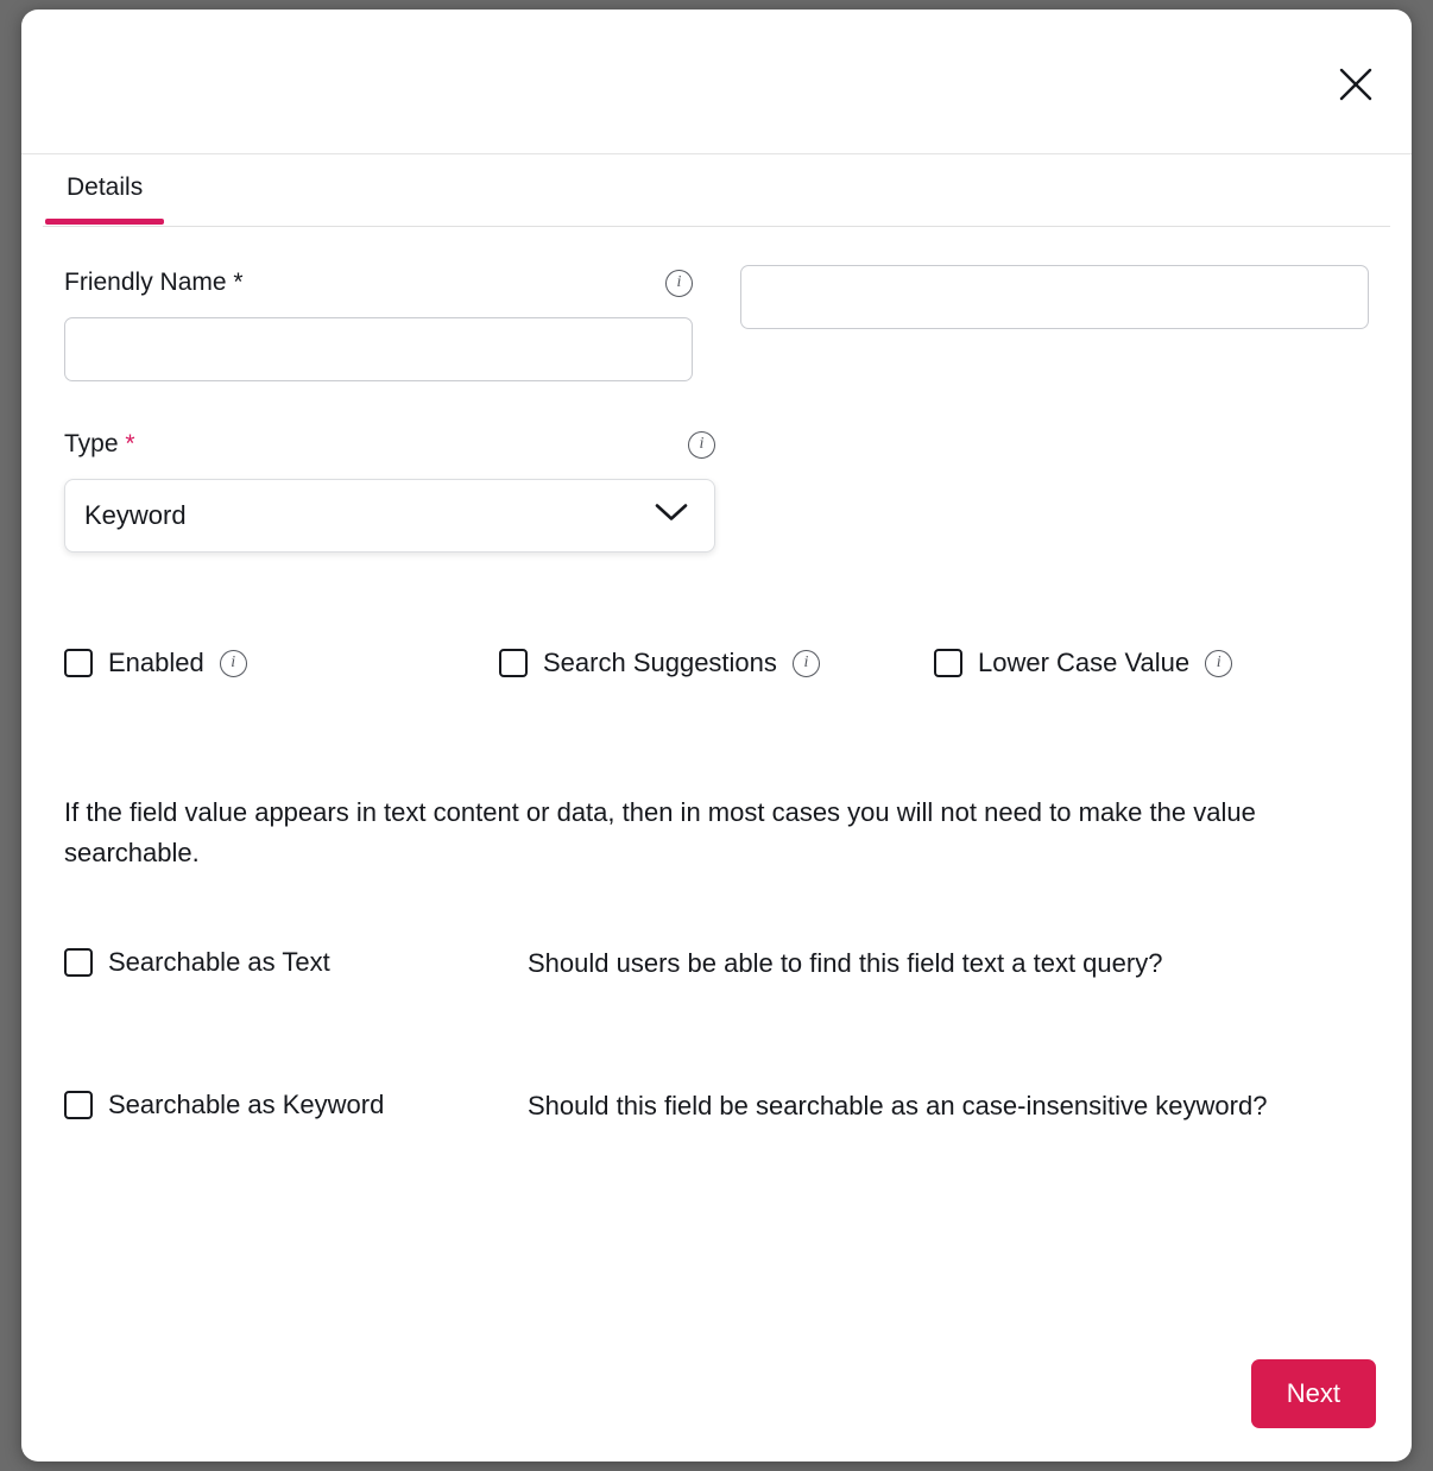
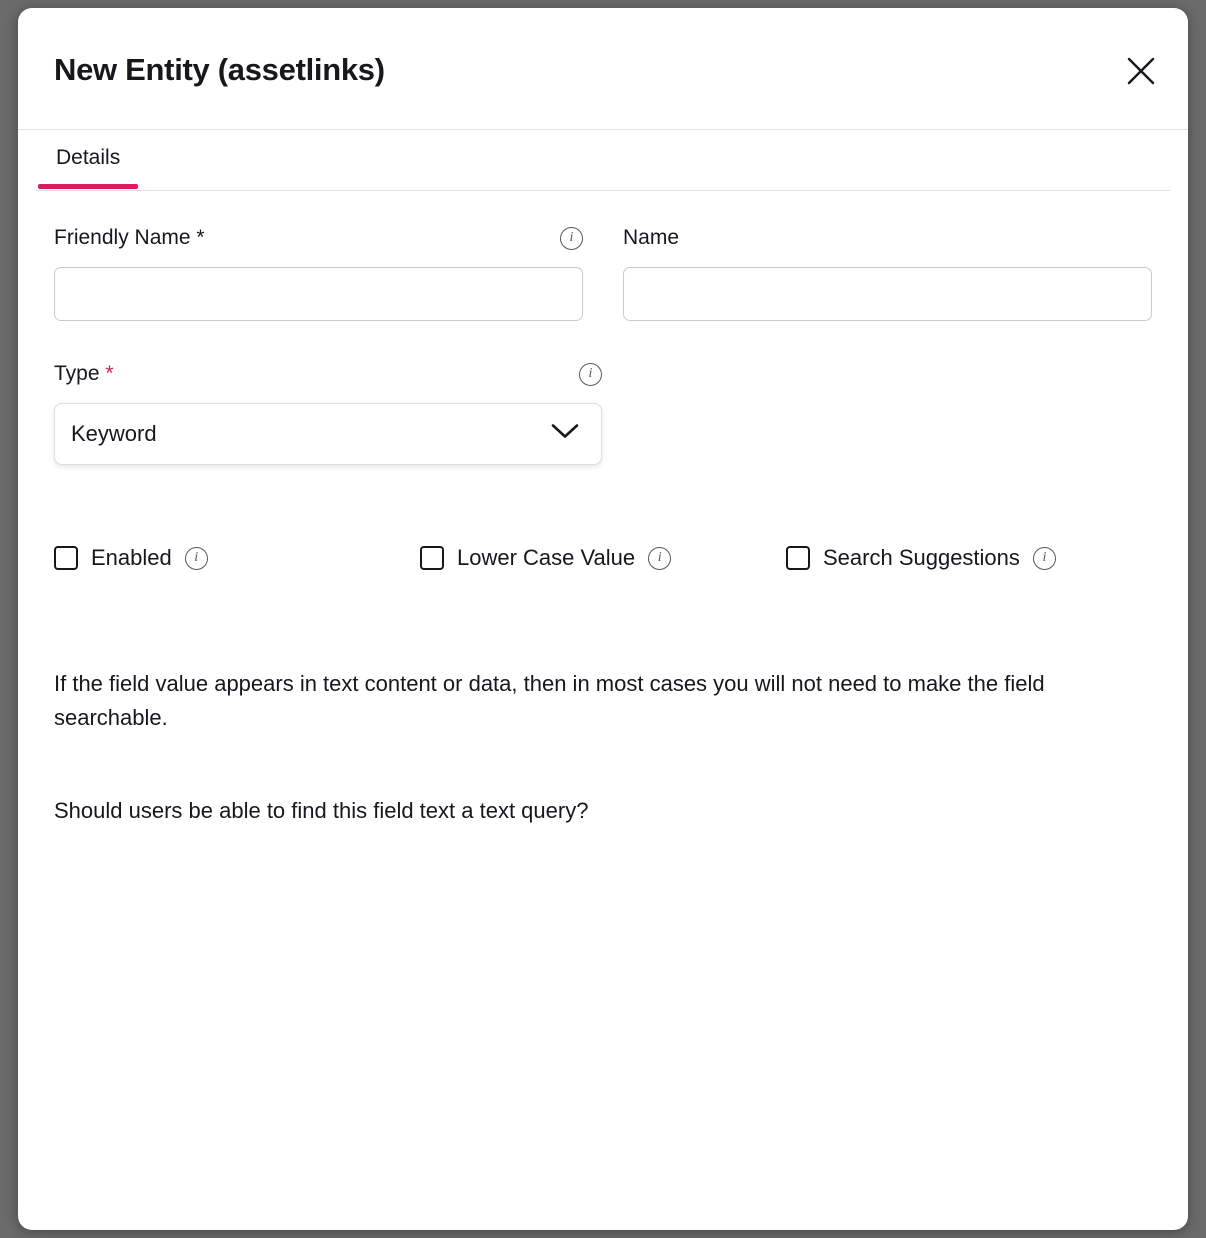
+ New Entity (assetlinks)
  Details
  Friendly Name *
  i
+ Name
  Type *
  i
  Keyword
  Enabled
  i
- Search Suggestions
+ Lower Case Value
  i
- Lower Case Value
+ Search Suggestions
  i
- If the field value appears in text content or data, then in most cases you will not need to make the value searchable.
+ If the field value appears in text content or data, then in most cases you will not need to make the field searchable.
- Searchable as Text
  Should users be able to find this field text a text query?
- Searchable as Keyword
- Should this field be searchable as an case-insensitive keyword?
- Next
